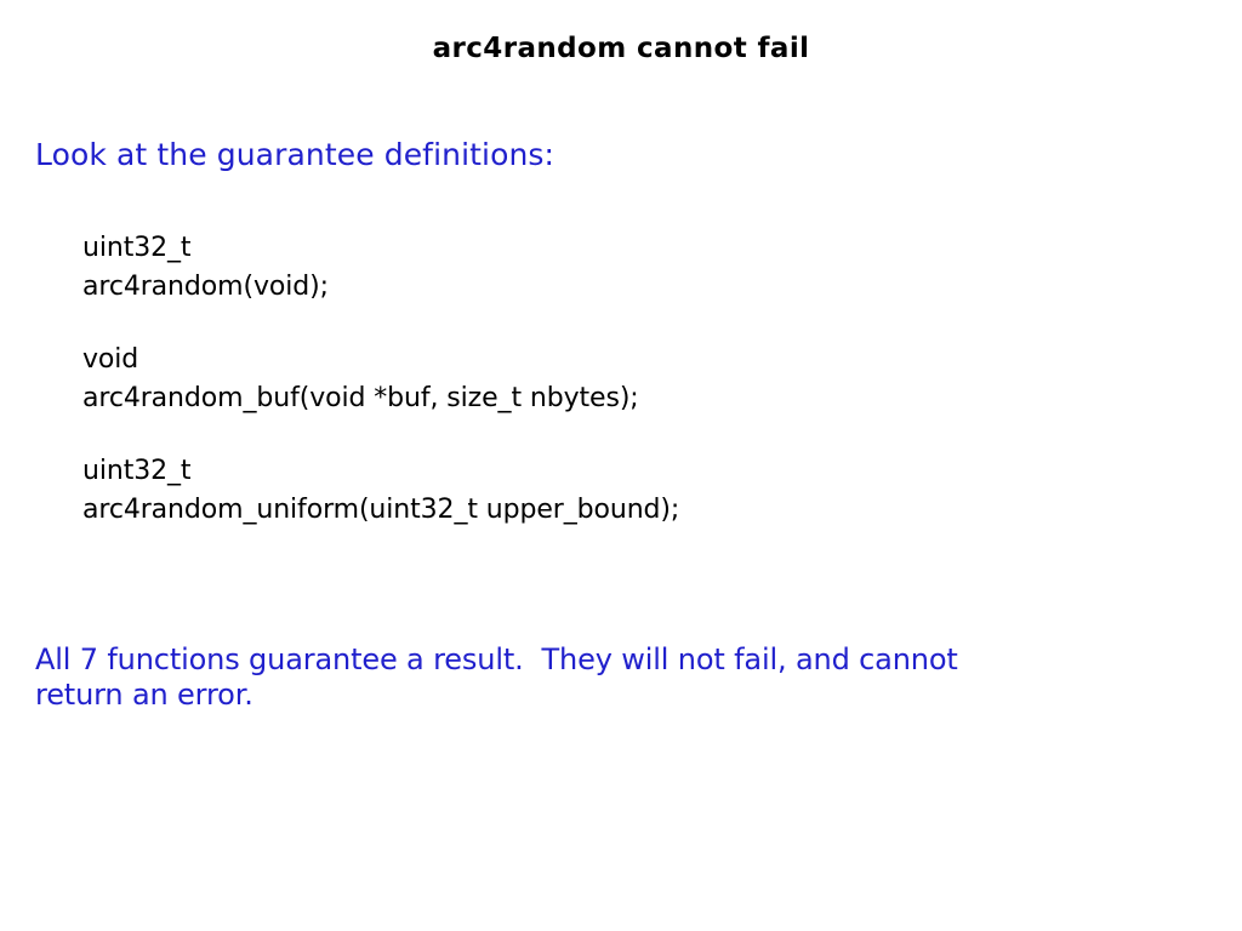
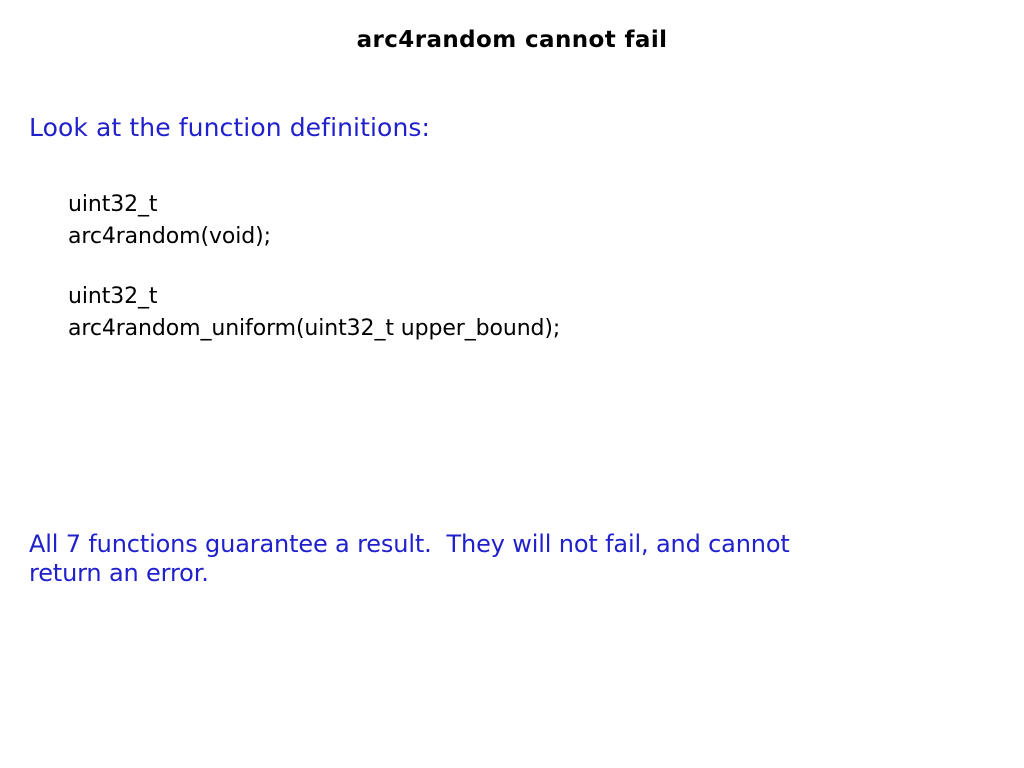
  arc4random cannot fail
- Look at the guarantee definitions:
+ Look at the function definitions:
  uint32_t
  arc4random(void);
- void
- arc4random_buf(void *buf, size_t nbytes);
  uint32_t
  arc4random_uniform(uint32_t upper_bound);
  All 7 functions guarantee a result. They will not fail, and cannot
  return an error.
